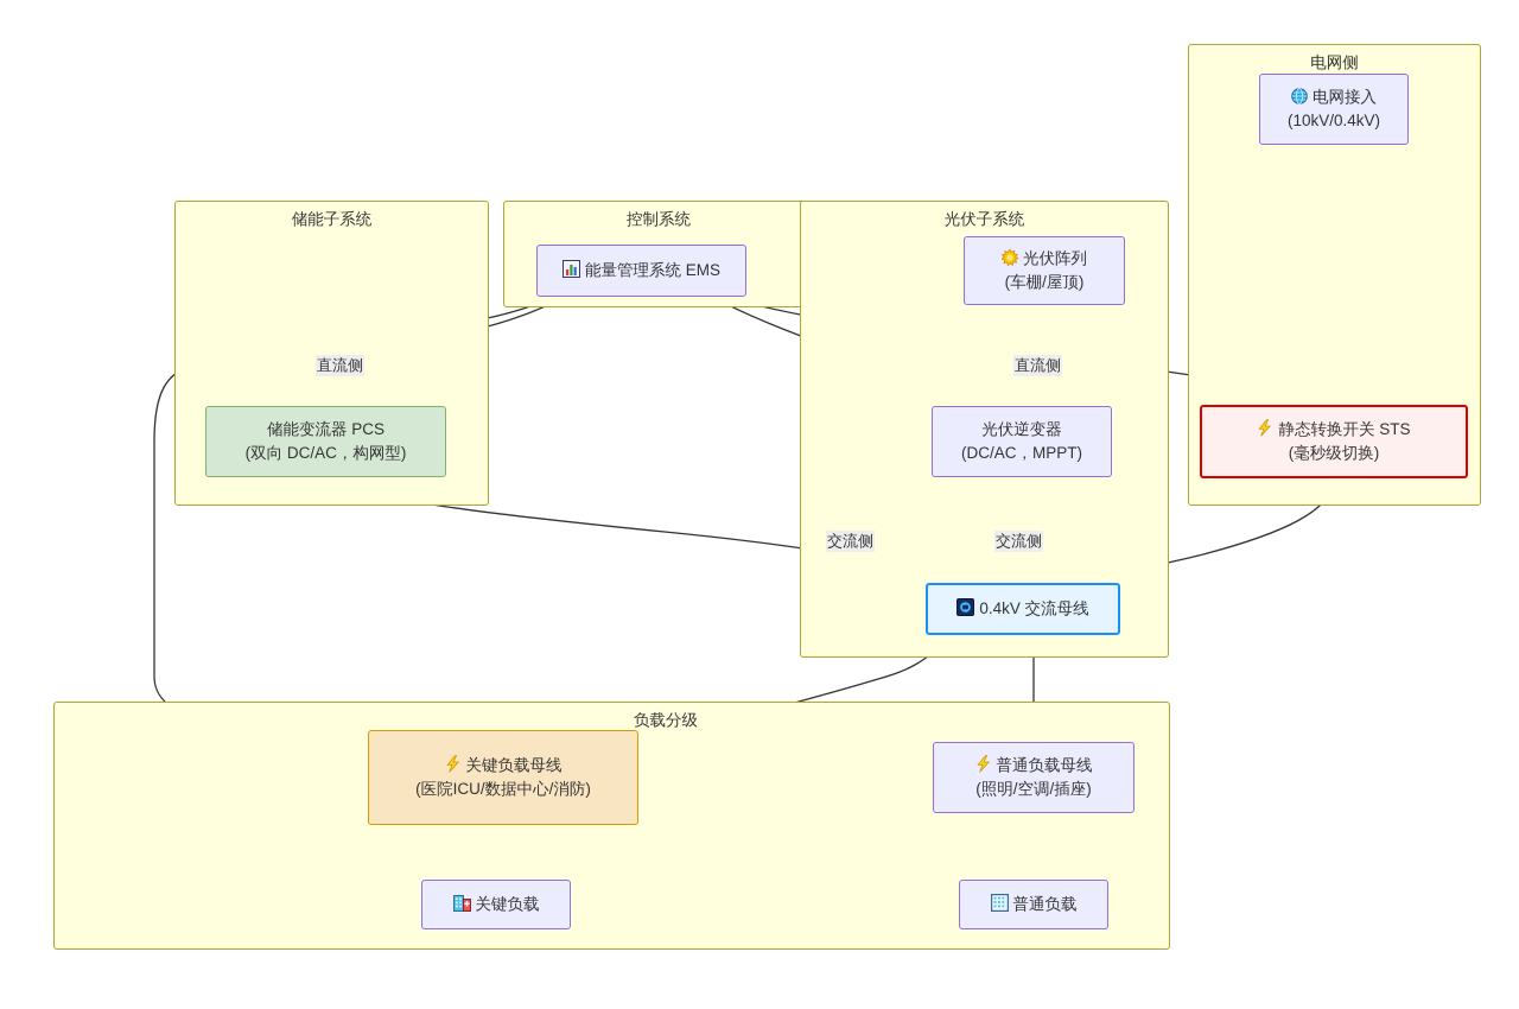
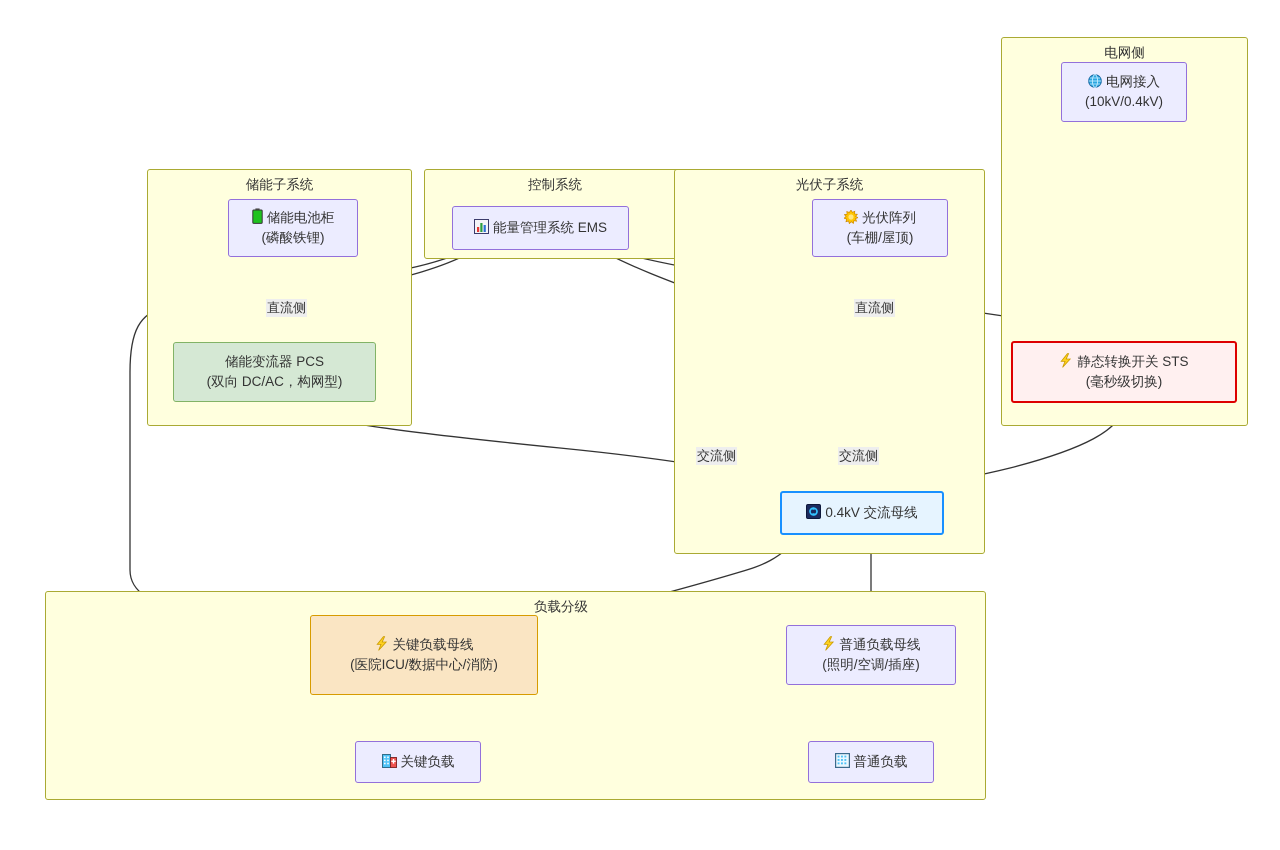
  电网侧
  储能子系统
  控制系统
  光伏子系统
  负载分级
  电网接入
  (10kV/0.4kV)
  静态转换开关 STS
  (毫秒级切换)
+ 储能电池柜
+ (磷酸铁锂)
  储能变流器 PCS
  (双向 DC/AC，构网型)
  能量管理系统 EMS
  光伏阵列
  (车棚/屋顶)
- 光伏逆变器
- (DC/AC，MPPT)
  0.4kV 交流母线
  关键负载母线
  (医院ICU/数据中心/消防)
  普通负载母线
  (照明/空调/插座)
  关键负载
  普通负载
  直流侧
  直流侧
  交流侧
  交流侧
